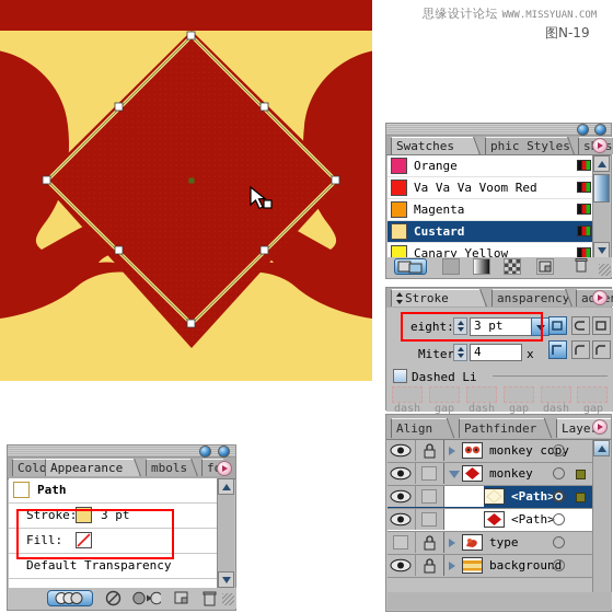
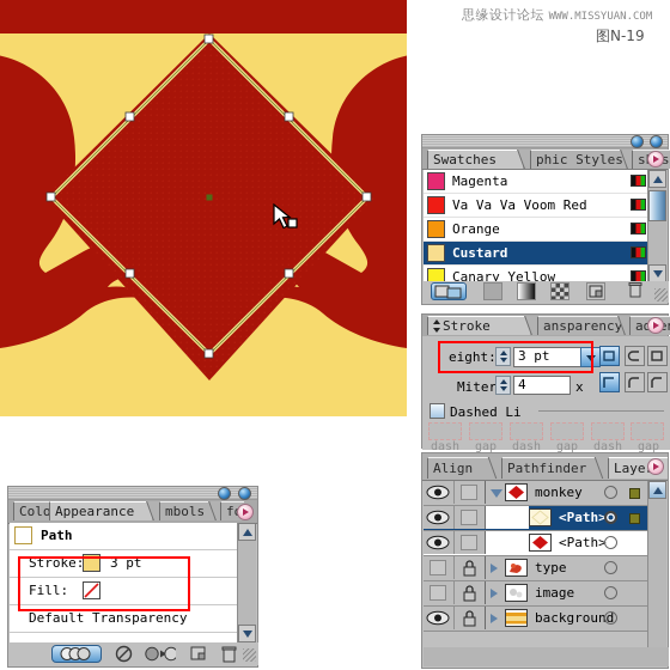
  思缘设计论坛 WWW.MISSYUAN.COM
  图N-19
  Swatches
  phic Styles
- Orange
+ Magenta
  Va Va Va Voom Red
- Magenta
+ Orange
  Custard
  Canary Yellow
  Stroke
  ansparency
  eight:
  3 pt
  Miter
  4
  x
  Dashed Li
  dash
  gap
  dash
  gap
  dash
  gap
  Align
  Pathfinder
- monkey copy
  monkey
  <Path>
  <Path>
  type
+ image
  background
  Colo
  Appearance
  mbols
  Path
  Stroke:
  3 pt
  Fill:
  Default Transparency
